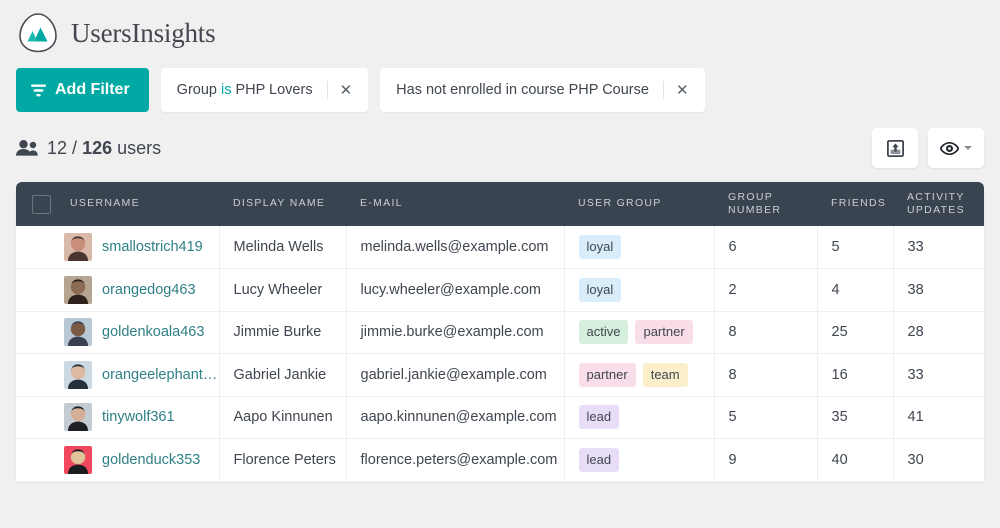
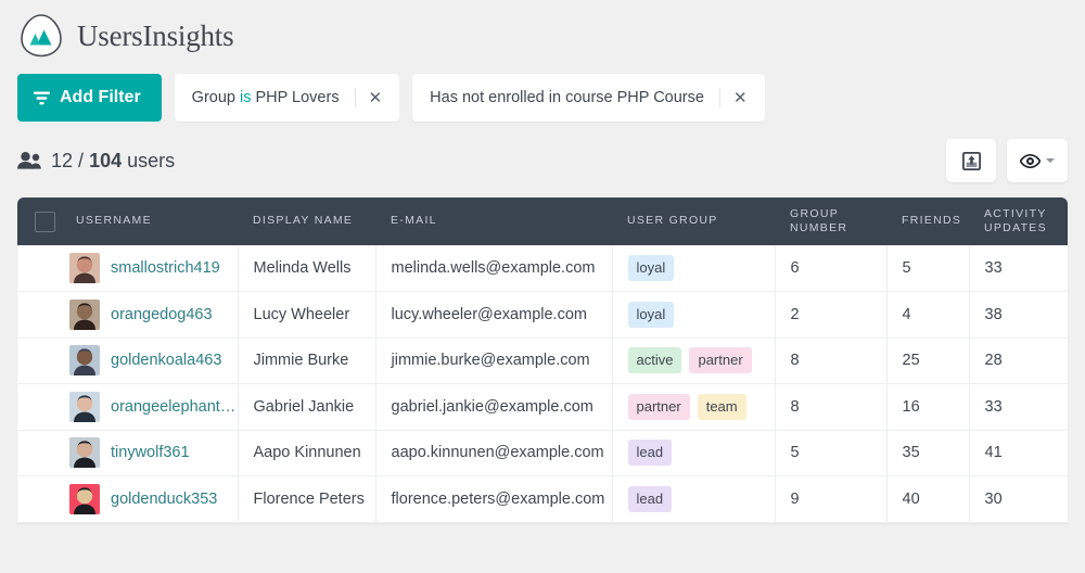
  UsersInsights
  Add Filter
  Group
  is
  PHP Lovers
  ✕
  Has not enrolled in course
  PHP Course
  ✕
- 12 / 126 users
+ 12 / 104 users
  	USERNAME	DISPLAY NAME	E-MAIL	USER GROUP	GROUP NUMBER	FRIENDS	ACTIVITY UPDATES
  	smallostrich419	Melinda Wells	melinda.wells@example.com	loyal	6	5	33
  	orangedog463	Lucy Wheeler	lucy.wheeler@example.com	loyal	2	4	38
  	goldenkoala463	Jimmie Burke	jimmie.burke@example.com	active partner	8	25	28
  	orangeelephant22	Gabriel Jankie	gabriel.jankie@example.com	partner team	8	16	33
  	tinywolf361	Aapo Kinnunen	aapo.kinnunen@example.com	lead	5	35	41
  	goldenduck353	Florence Peters	florence.peters@example.com	lead	9	40	30
